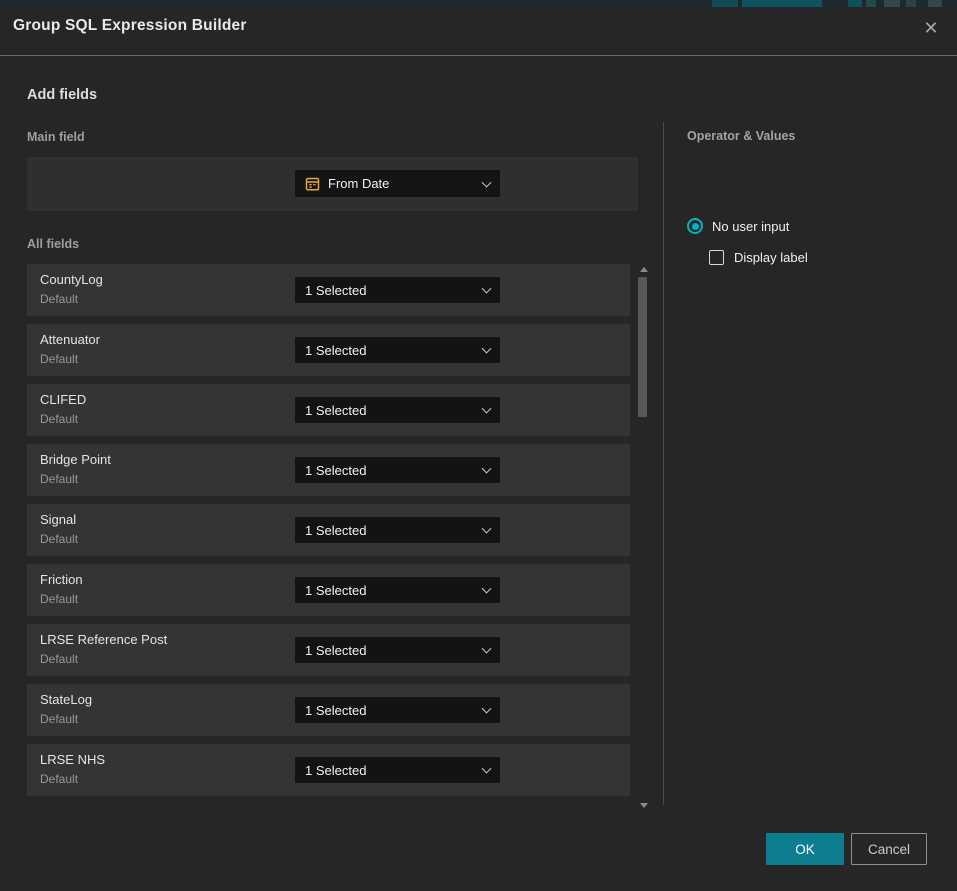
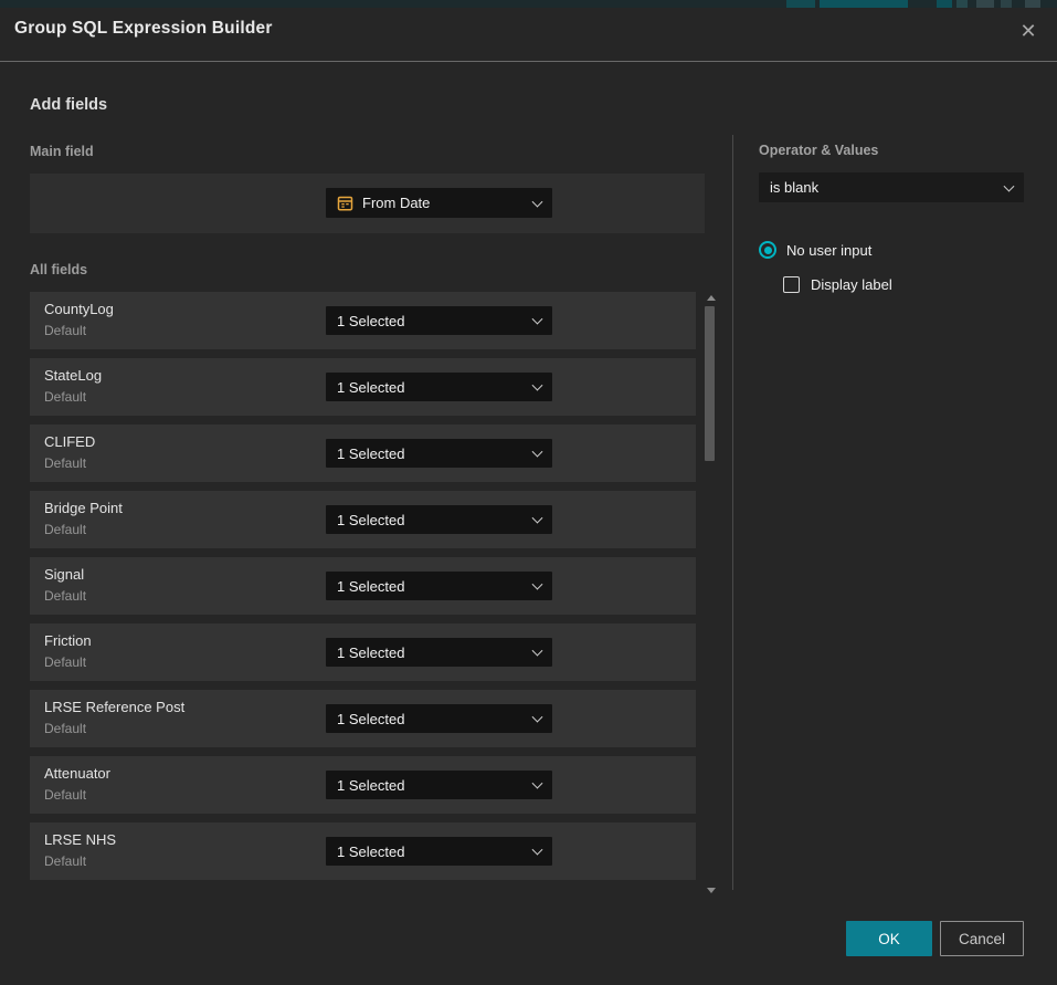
  Group SQL Expression Builder
  ✕
  Add fields
  Main field
  From Date
  All fields
  CountyLog
  Default
  1 Selected
- Attenuator
+ StateLog
  Default
  1 Selected
  CLIFED
  Default
  1 Selected
  Bridge Point
  Default
  1 Selected
  Signal
  Default
  1 Selected
  Friction
  Default
  1 Selected
  LRSE Reference Post
  Default
  1 Selected
- StateLog
+ Attenuator
  Default
  1 Selected
  LRSE NHS
  Default
  1 Selected
  Operator & Values
+ is blank
  No user input
  Display label
  OK
  Cancel
